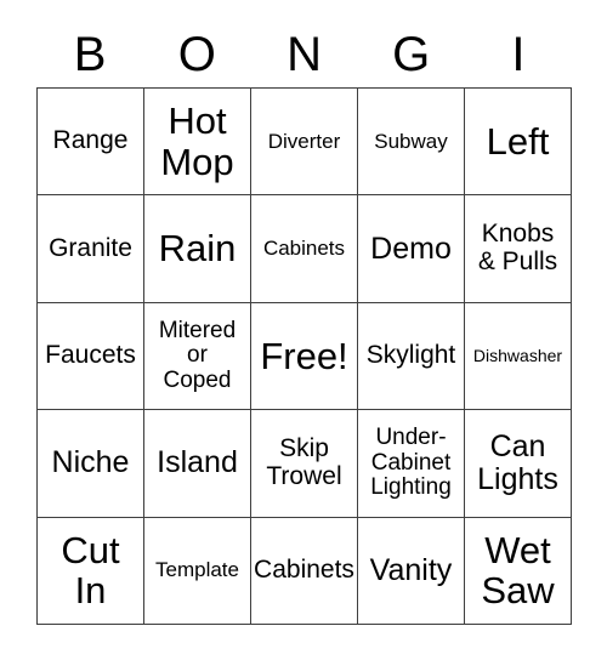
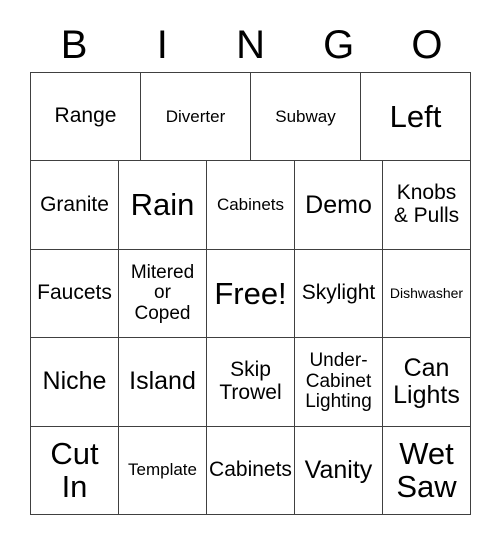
  B
- O
+ I
  N
  G
- I
+ O
  Range
- Hot
- Mop
  Diverter
  Subway
  Left
  Granite
  Rain
  Cabinets
  Demo
  Knobs
  & Pulls
  Faucets
  Mitered
  or
  Coped
  Free!
  Skylight
  Dishwasher
  Niche
  Island
  Skip
  Trowel
  Under-
  Cabinet
  Lighting
  Can
  Lights
  Cut
  In
  Template
  Cabinets
  Vanity
  Wet
  Saw
